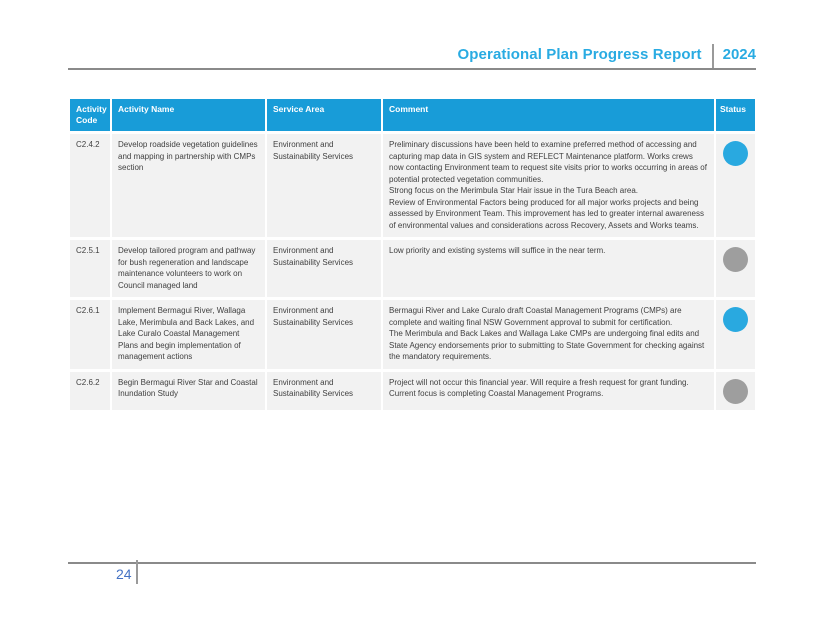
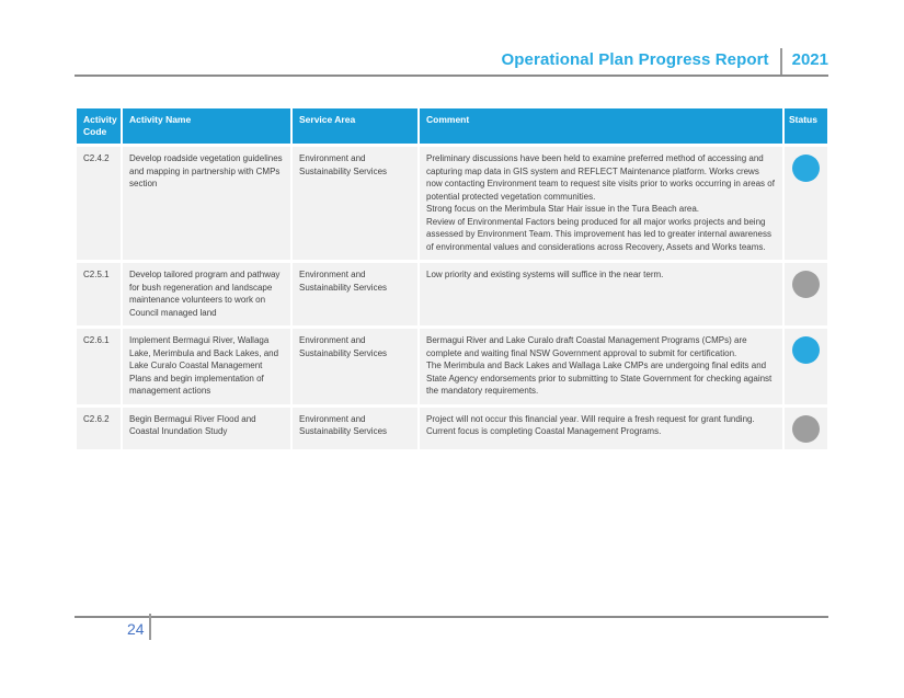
  Operational Plan Progress Report
- 2024
+ 2021
  Activity Code
  Activity Name
  Service Area
  Comment
  Status
  C2.4.2
  Develop roadside vegetation guidelines and mapping in partnership with CMPs section
  Environment and Sustainability Services
  Preliminary discussions have been held to examine preferred method of accessing and capturing map data in GIS system and REFLECT Maintenance platform. Works crews now contacting Environment team to request site visits prior to works occurring in areas of potential protected vegetation communities.
  Strong focus on the Merimbula Star Hair issue in the Tura Beach area.
  Review of Environmental Factors being produced for all major works projects and being assessed by Environment Team. This improvement has led to greater internal awareness of environmental values and considerations across Recovery, Assets and Works teams.
  C2.5.1
  Develop tailored program and pathway for bush regeneration and landscape maintenance volunteers to work on Council managed land
  Environment and Sustainability Services
  Low priority and existing systems will suffice in the near term.
  C2.6.1
  Implement Bermagui River, Wallaga Lake, Merimbula and Back Lakes, and Lake Curalo Coastal Management Plans and begin implementation of management actions
  Environment and Sustainability Services
  Bermagui River and Lake Curalo draft Coastal Management Programs (CMPs) are complete and waiting final NSW Government approval to submit for certification.
  The Merimbula and Back Lakes and Wallaga Lake CMPs are undergoing final edits and State Agency endorsements prior to submitting to State Government for checking against the mandatory requirements.
  C2.6.2
- Begin Bermagui River Star and Coastal Inundation Study
+ Begin Bermagui River Flood and Coastal Inundation Study
  Environment and Sustainability Services
  Project will not occur this financial year. Will require a fresh request for grant funding.
  Current focus is completing Coastal Management Programs.
  24
